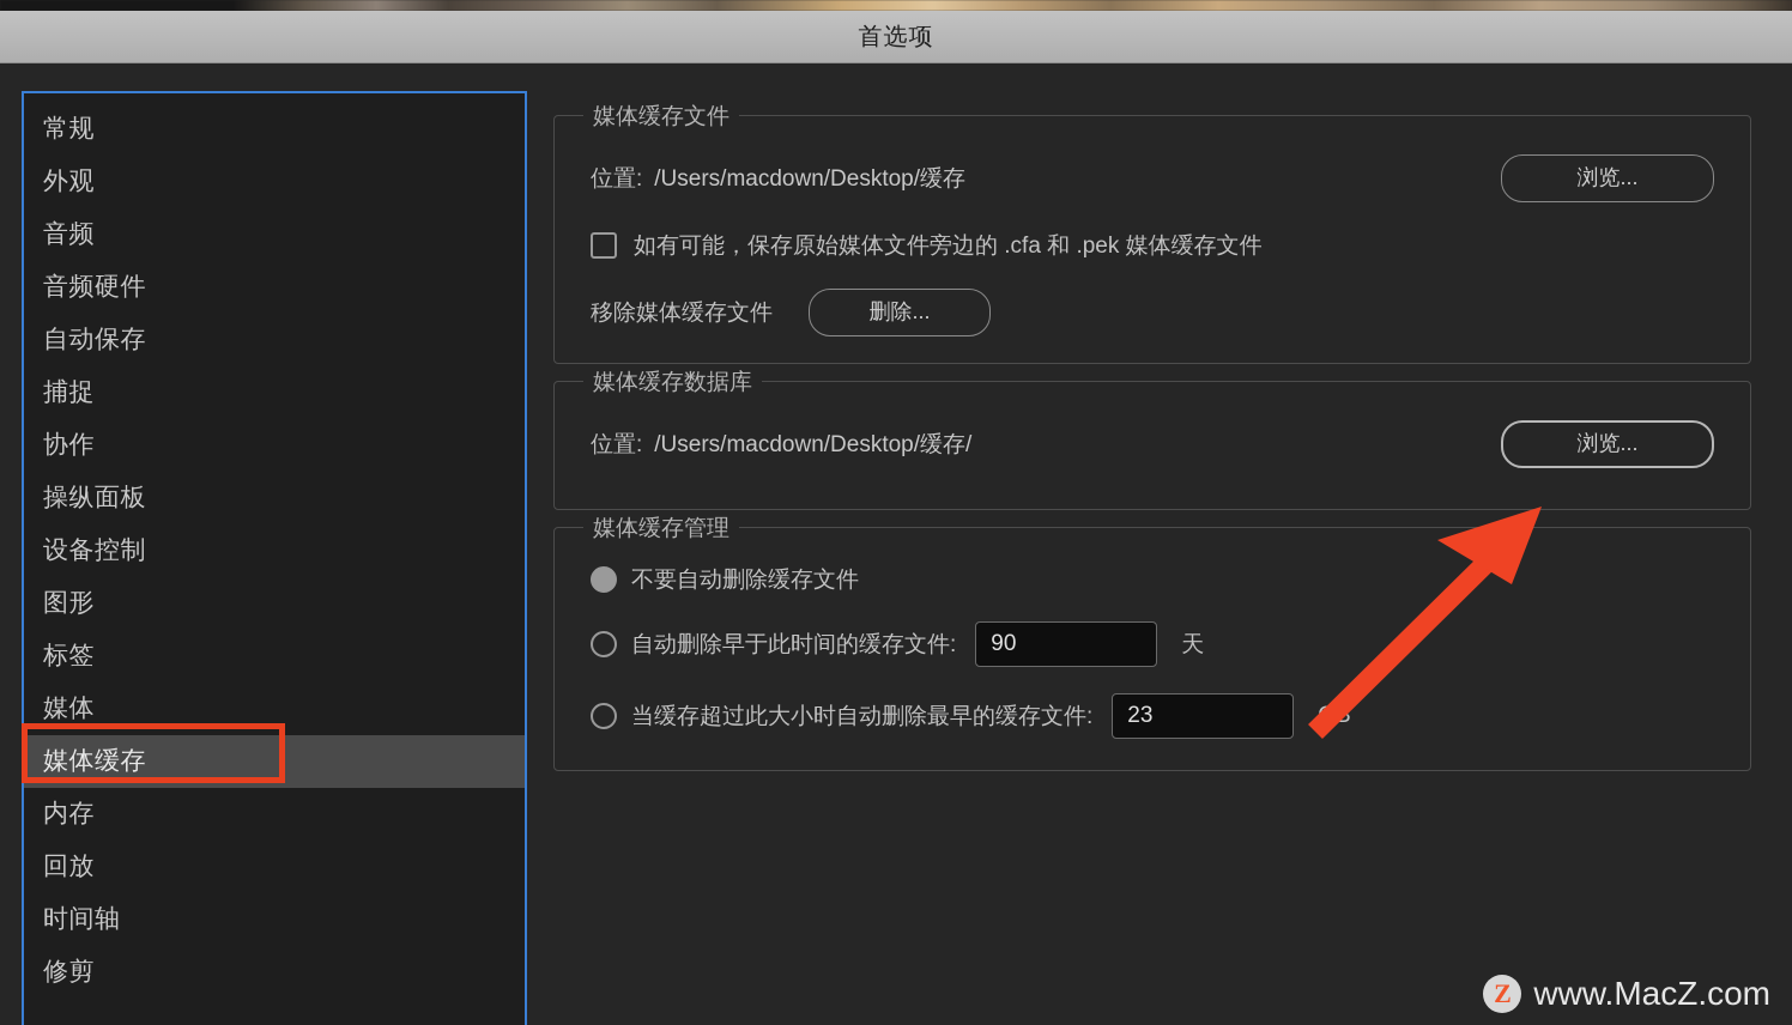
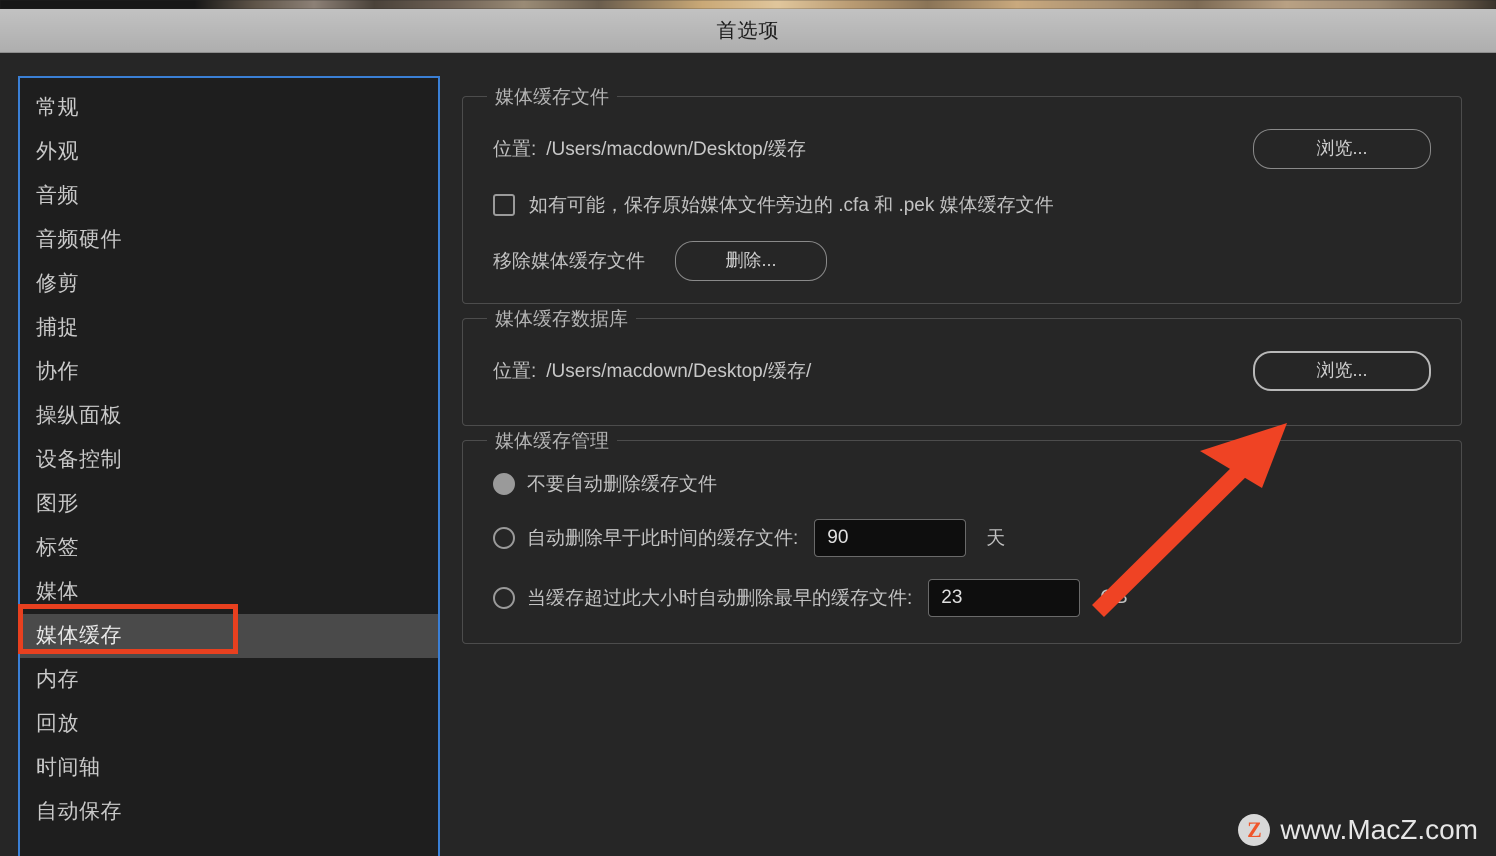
  首选项
  常规
  外观
  音频
  音频硬件
- 自动保存
+ 修剪
  捕捉
  协作
  操纵面板
  设备控制
  图形
  标签
  媒体
  媒体缓存
  内存
  回放
  时间轴
- 修剪
+ 自动保存
  媒体缓存文件
  位置:
  /Users/macdown/Desktop/缓存
  浏览...
  如有可能，保存原始媒体文件旁边的 .cfa 和 .pek 媒体缓存文件
  移除媒体缓存文件
  删除...
  媒体缓存数据库
  位置:
  /Users/macdown/Desktop/缓存/
  浏览...
  媒体缓存管理
  不要自动删除缓存文件
  自动删除早于此时间的缓存文件:
  90
  天
  当缓存超过此大小时自动删除最早的缓存文件:
  23
  Z
  www.MacZ.com
